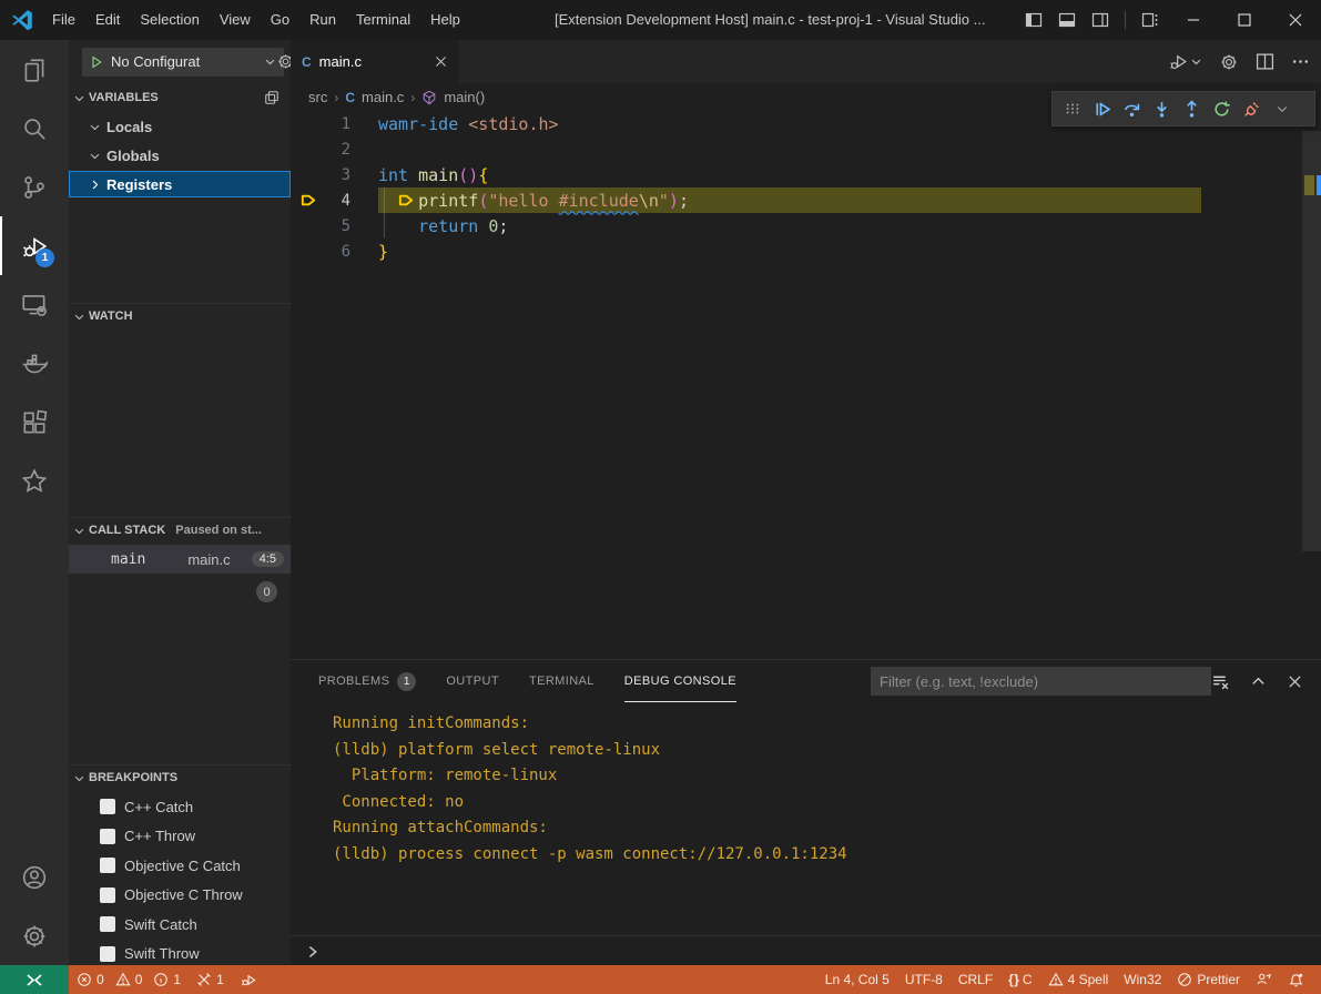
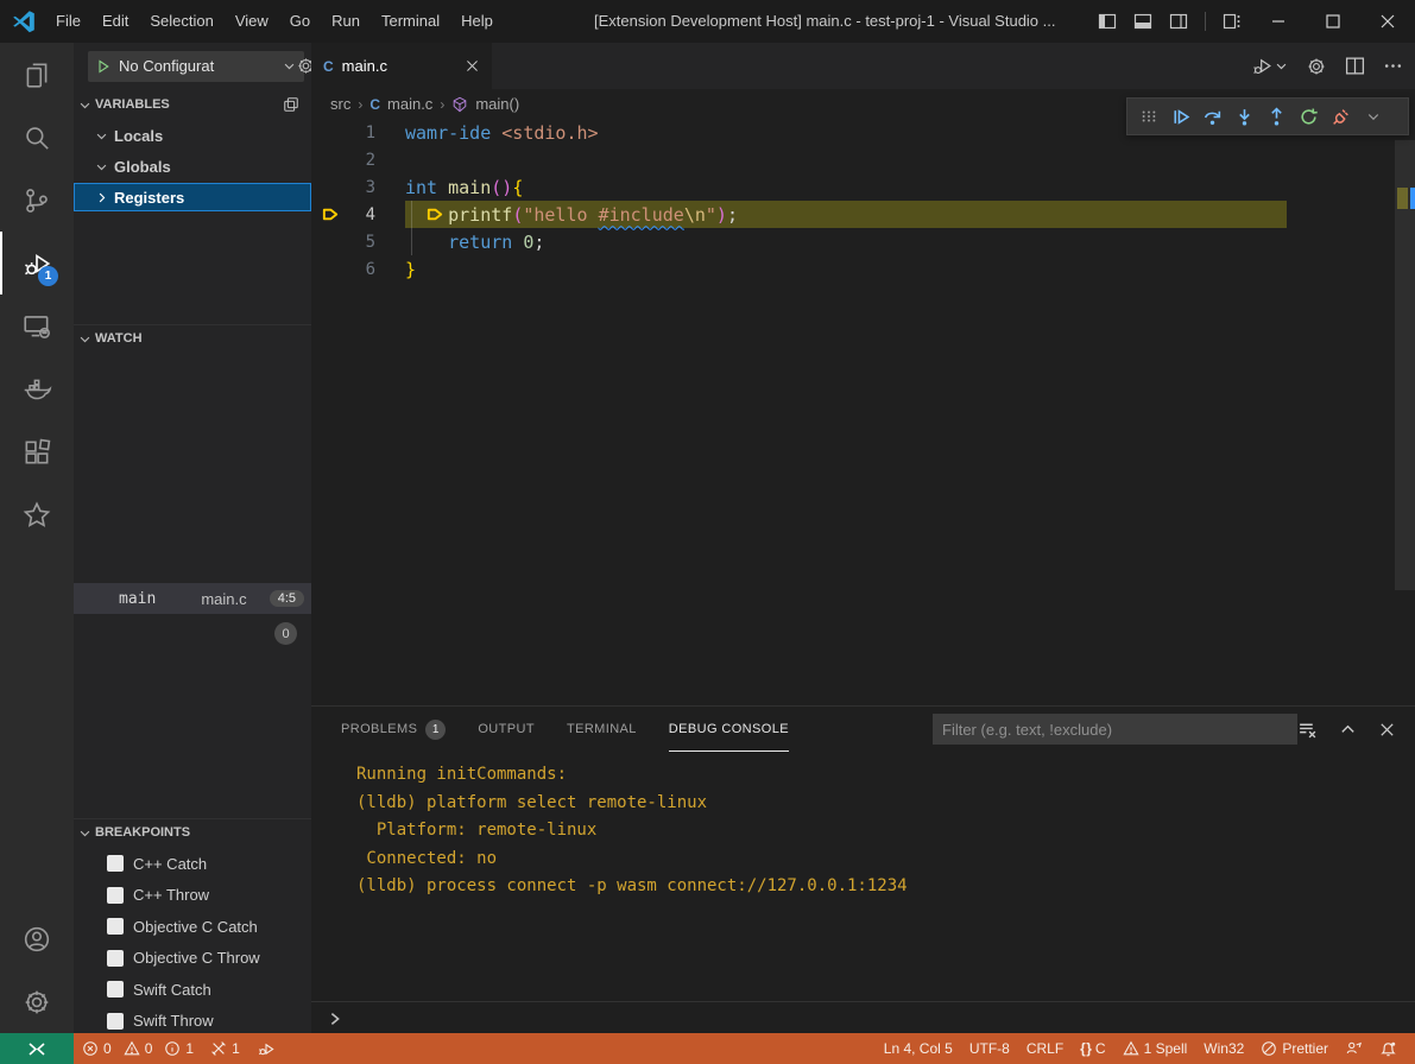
  File
  Edit
  Selection
  View
  Go
  Run
  Terminal
  Help
  [Extension Development Host] main.c - test-proj-1 - Visual Studio ...
  1
  No Configurat
  VARIABLES
  Locals
  Globals
  Registers
  WATCH
- CALL STACK
- Paused on st...
  main
  main.c
  4:5
  0
  BREAKPOINTS
  C++ Catch
  C++ Throw
  Objective C Catch
  Objective C Throw
  Swift Catch
  Swift Throw
  C
  main.c
  src
  ›
  C
  main.c
  ›
  main()
  1
  wamr-ide <stdio.h>
  2
  3
  int main(){
  4
  printf("hello #include\n");
  5
  return 0;
  6
  }
  PROBLEMS
  1
  OUTPUT
  TERMINAL
  DEBUG CONSOLE
  Filter (e.g. text, !exclude)
  Running initCommands:
  (lldb) platform select remote-linux
  Platform: remote-linux
  Connected: no
- Running attachCommands:
  (lldb) process connect -p wasm connect://127.0.0.1:1234
  0
  0
  1
  1
  Ln 4, Col 5
  UTF-8
  CRLF
  { }
  C
- 4 Spell
+ 1 Spell
  Win32
  Prettier
